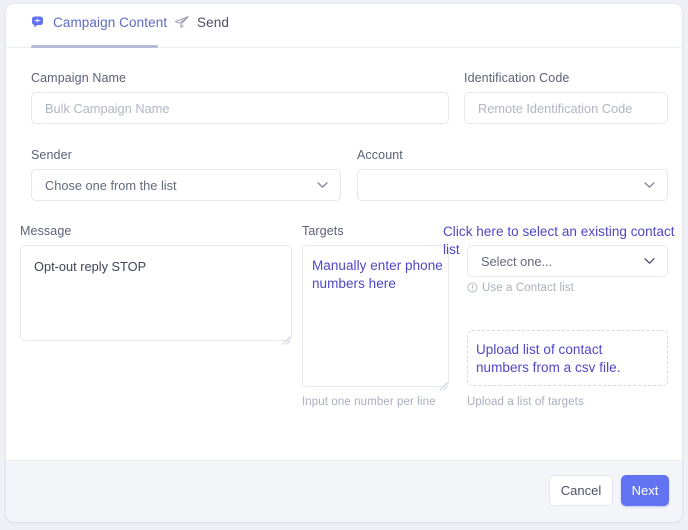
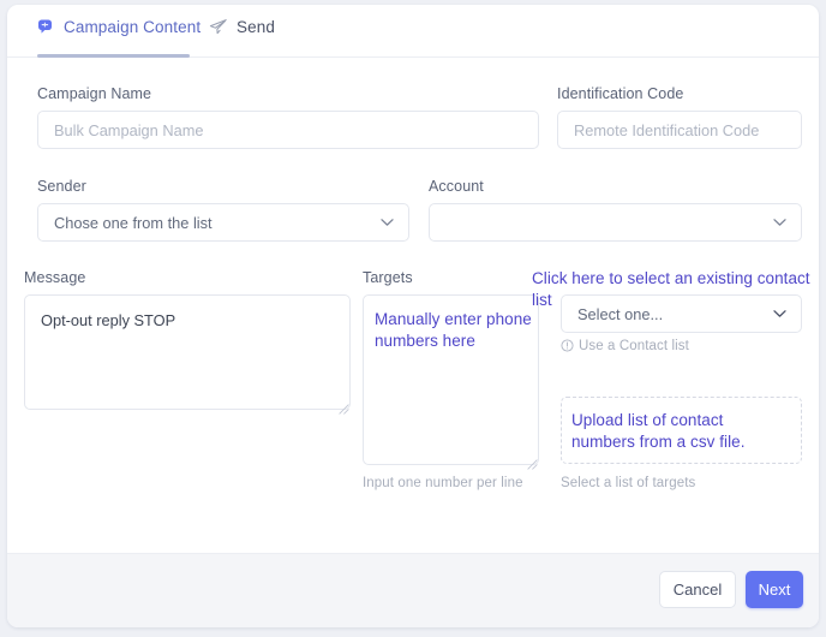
  Campaign Content
  Send
  Campaign Name
  Bulk Campaign Name
  Identification Code
  Remote Identification Code
  Sender
  Chose one from the list
  Account
  Message
  Opt-out reply STOP
  Targets
  Manually enter phone numbers here
  Input one number per line
  Click here to select an existing contact list
  Select one...
  Use a Contact list
  Upload list of contact numbers from a csv file.
- Upload a list of targets
+ Select a list of targets
  Cancel
  Next
